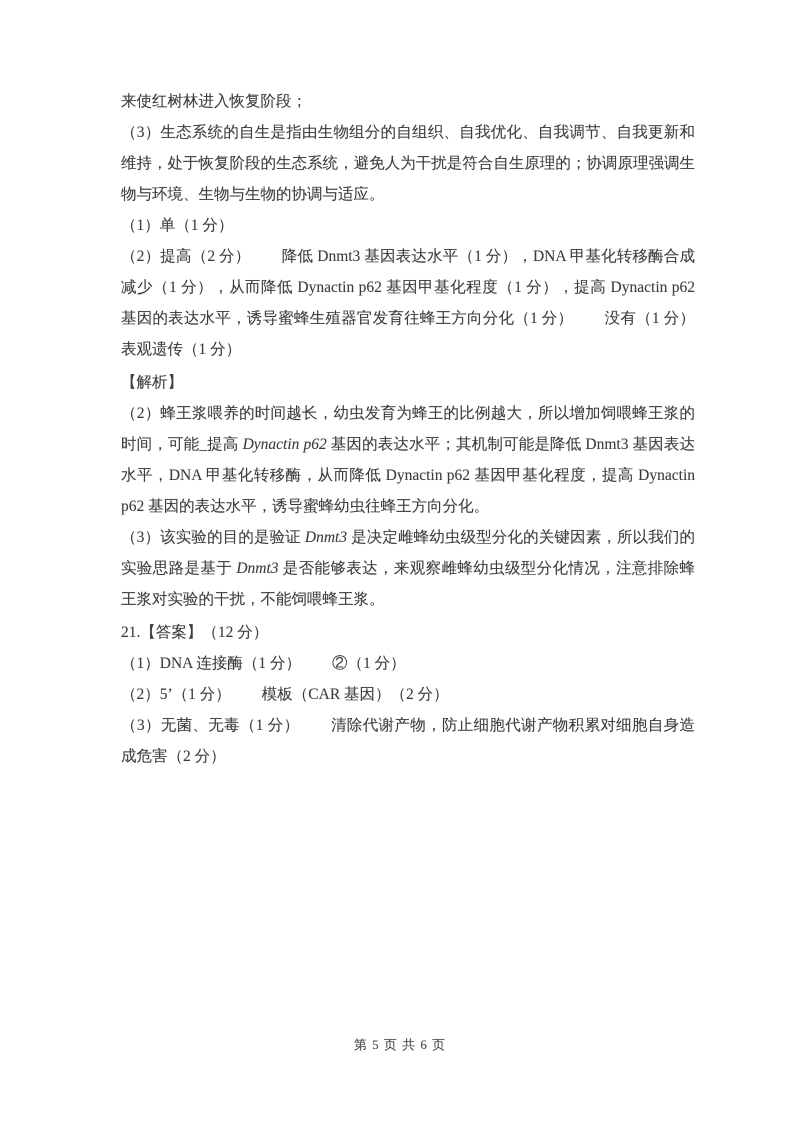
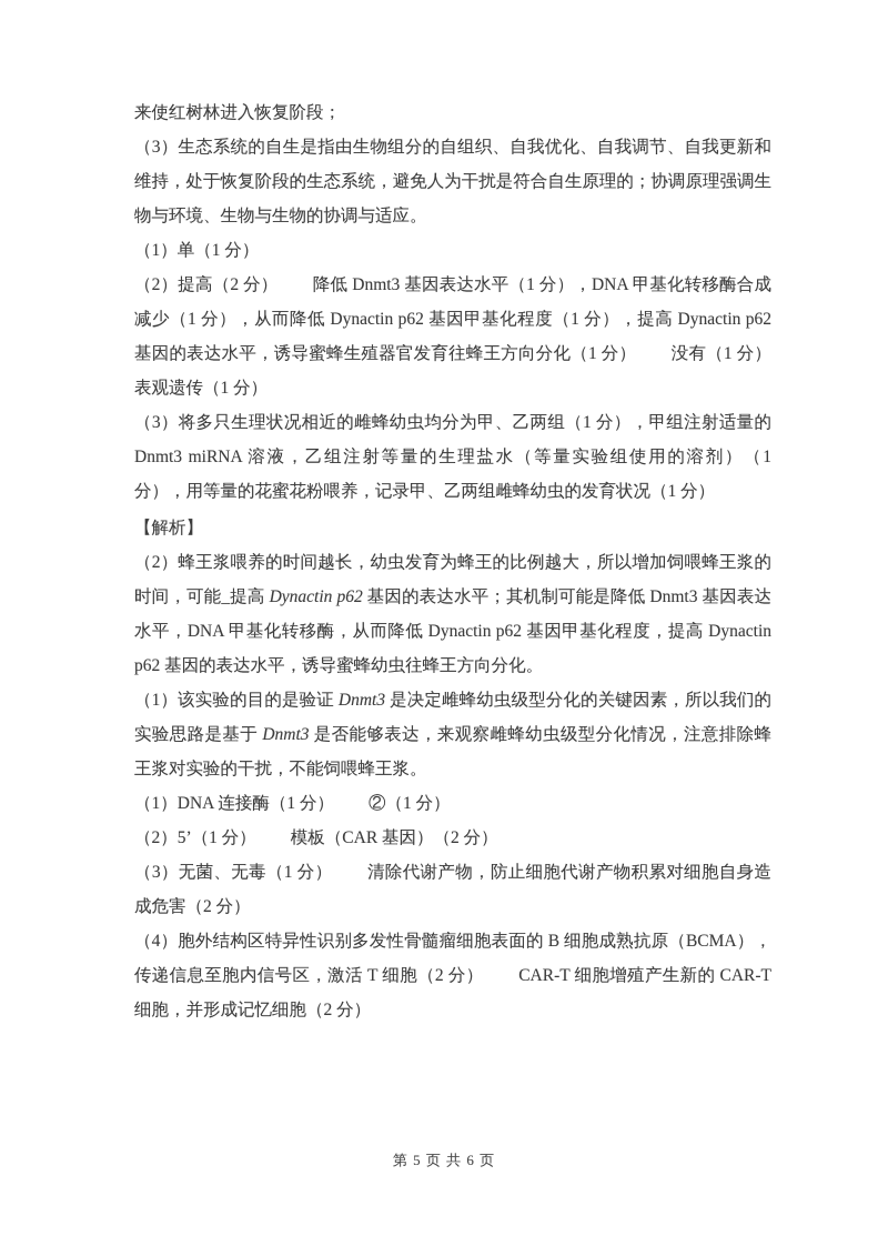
  来使红树林进入恢复阶段；
  （3）生态系统的自生是指由生物组分的自组织、自我优化、自我调节、自我更新和维持，处于恢复阶段的生态系统，避免人为干扰是符合自生原理的；协调原理强调生物与环境、生物与生物的协调与适应。
  （1）单（1 分）
  （2）提高（2 分） 降低 Dnmt3 基因表达水平（1 分），DNA 甲基化转移酶合成减少（1 分），从而降低 Dynactin p62 基因甲基化程度（1 分），提高 Dynactin p62 基因的表达水平，诱导蜜蜂生殖器官发育往蜂王方向分化（1 分） 没有（1 分） 表观遗传（1 分）
+ （3）将多只生理状况相近的雌蜂幼虫均分为甲、乙两组（1 分），甲组注射适量的 Dnmt3 miRNA 溶液，乙组注射等量的生理盐水（等量实验组使用的溶剂）（1 分），用等量的花蜜花粉喂养，记录甲、乙两组雌蜂幼虫的发育状况（1 分）
  【解析】
  （2）蜂王浆喂养的时间越长，幼虫发育为蜂王的比例越大，所以增加饲喂蜂王浆的时间，可能_提高 Dynactin p62 基因的表达水平；其机制可能是降低 Dnmt3 基因表达水平，DNA 甲基化转移酶，从而降低 Dynactin p62 基因甲基化程度，提高 Dynactin p62 基因的表达水平，诱导蜜蜂幼虫往蜂王方向分化。
- （3）该实验的目的是验证 Dnmt3 是决定雌蜂幼虫级型分化的关键因素，所以我们的实验思路是基于 Dnmt3 是否能够表达，来观察雌蜂幼虫级型分化情况，注意排除蜂王浆对实验的干扰，不能饲喂蜂王浆。
+ （1）该实验的目的是验证 Dnmt3 是决定雌蜂幼虫级型分化的关键因素，所以我们的实验思路是基于 Dnmt3 是否能够表达，来观察雌蜂幼虫级型分化情况，注意排除蜂王浆对实验的干扰，不能饲喂蜂王浆。
- 21.【答案】（12 分）
  （1）DNA 连接酶（1 分） ②（1 分）
  （2）5’（1 分） 模板（CAR 基因）（2 分）
  （3）无菌、无毒（1 分） 清除代谢产物，防止细胞代谢产物积累对细胞自身造成危害（2 分）
+ （4）胞外结构区特异性识别多发性骨髓瘤细胞表面的 B 细胞成熟抗原（BCMA），传递信息至胞内信号区，激活 T 细胞（2 分） CAR-T 细胞增殖产生新的 CAR-T 细胞，并形成记忆细胞（2 分）
  第 5 页 共 6 页
